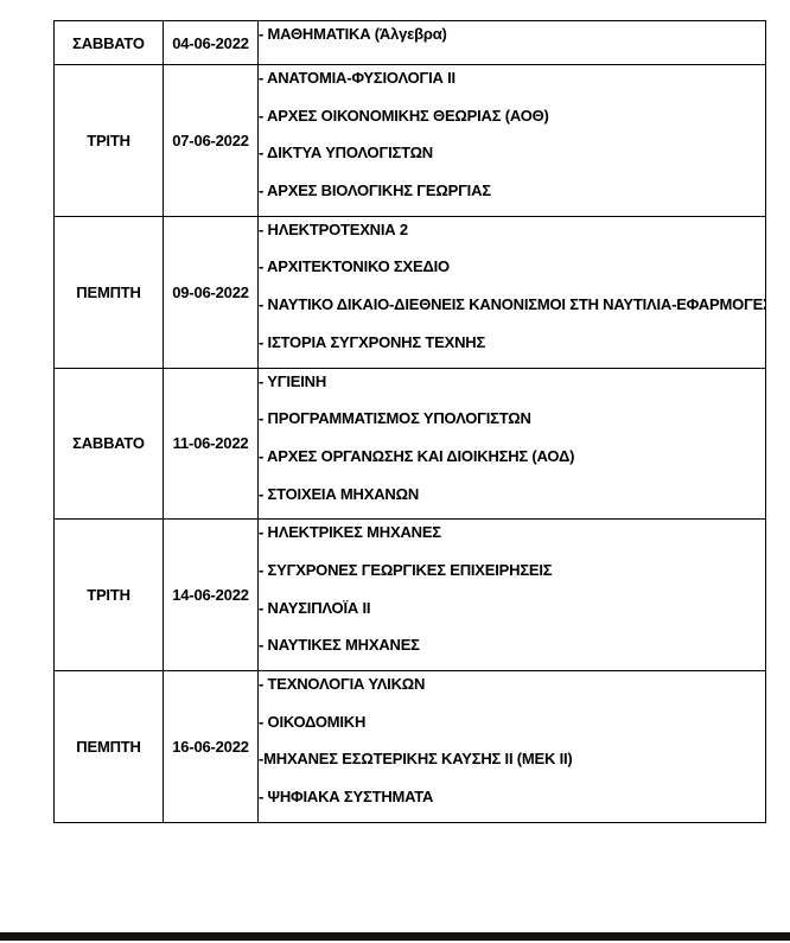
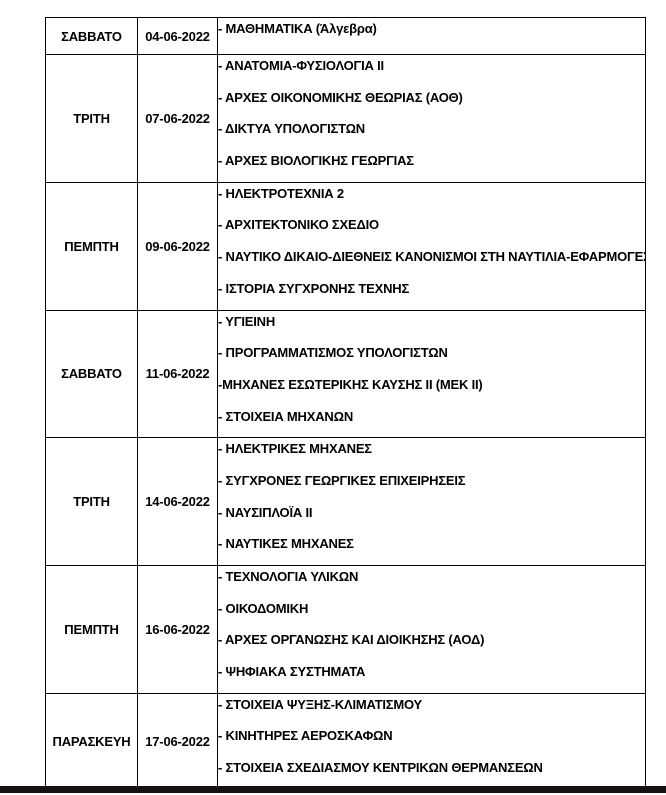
  ΣΑΒΒΑΤΟ	04-06-2022	- ΜΑΘΗΜΑΤΙΚΑ (Άλγεβρα)
  ΤΡΙΤΗ	07-06-2022	- ΑΝΑΤΟΜΙΑ-ΦΥΣΙΟΛΟΓΙΑ ΙΙ - ΑΡΧΕΣ ΟΙΚΟΝΟΜΙΚΗΣ ΘΕΩΡΙΑΣ (ΑΟΘ) - ΔΙΚΤΥΑ ΥΠΟΛΟΓΙΣΤΩΝ - ΑΡΧΕΣ ΒΙΟΛΟΓΙΚΗΣ ΓΕΩΡΓΙΑΣ
  ΠΕΜΠΤΗ	09-06-2022	- ΗΛΕΚΤΡΟΤΕΧΝΙΑ 2 - ΑΡΧΙΤΕΚΤΟΝΙΚΟ ΣΧΕΔΙΟ - ΝΑΥΤΙΚΟ ΔΙΚΑΙΟ-ΔΙΕΘΝΕΙΣ ΚΑΝΟΝΙΣΜΟΙ ΣΤΗ ΝΑΥΤΙΛΙΑ-ΕΦΑΡΜΟΓΕ - ΙΣΤΟΡΙΑ ΣΥΓΧΡΟΝΗΣ ΤΕΧΝΗΣ
- ΣΑΒΒΑΤΟ	11-06-2022	- ΥΓΙΕΙΝΗ - ΠΡΟΓΡΑΜΜΑΤΙΣΜΟΣ ΥΠΟΛΟΓΙΣΤΩΝ - ΑΡΧΕΣ ΟΡΓΑΝΩΣΗΣ ΚΑΙ ΔΙΟΙΚΗΣΗΣ (ΑΟΔ) - ΣΤΟΙΧΕΙΑ ΜΗΧΑΝΩΝ
+ ΣΑΒΒΑΤΟ	11-06-2022	- ΥΓΙΕΙΝΗ - ΠΡΟΓΡΑΜΜΑΤΙΣΜΟΣ ΥΠΟΛΟΓΙΣΤΩΝ -ΜΗΧΑΝΕΣ ΕΣΩΤΕΡΙΚΗΣ ΚΑΥΣΗΣ ΙΙ (ΜΕΚ ΙΙ) - ΣΤΟΙΧΕΙΑ ΜΗΧΑΝΩΝ
  ΤΡΙΤΗ	14-06-2022	- ΗΛΕΚΤΡΙΚΕΣ ΜΗΧΑΝΕΣ - ΣΥΓΧΡΟΝΕΣ ΓΕΩΡΓΙΚΕΣ ΕΠΙΧΕΙΡΗΣΕΙΣ - ΝΑΥΣΙΠΛΟΪΑ ΙΙ - ΝΑΥΤΙΚΕΣ ΜΗΧΑΝΕΣ
- ΠΕΜΠΤΗ	16-06-2022	- ΤΕΧΝΟΛΟΓΙΑ ΥΛΙΚΩΝ - ΟΙΚΟΔΟΜΙΚΗ -ΜΗΧΑΝΕΣ ΕΣΩΤΕΡΙΚΗΣ ΚΑΥΣΗΣ ΙΙ (ΜΕΚ ΙΙ) - ΨΗΦΙΑΚΑ ΣΥΣΤΗΜΑΤΑ
+ ΠΕΜΠΤΗ	16-06-2022	- ΤΕΧΝΟΛΟΓΙΑ ΥΛΙΚΩΝ - ΟΙΚΟΔΟΜΙΚΗ - ΑΡΧΕΣ ΟΡΓΑΝΩΣΗΣ ΚΑΙ ΔΙΟΙΚΗΣΗΣ (ΑΟΔ) - ΨΗΦΙΑΚΑ ΣΥΣΤΗΜΑΤΑ
+ ΠΑΡΑΣΚΕΥΗ	17-06-2022	- ΣΤΟΙΧΕΙΑ ΨΥΞΗΣ-ΚΛΙΜΑΤΙΣΜΟΥ - ΚΙΝΗΤΗΡΕΣ ΑΕΡΟΣΚΑΦΩΝ - ΣΤΟΙΧΕΙΑ ΣΧΕΔΙΑΣΜΟΥ ΚΕΝΤΡΙΚΩΝ ΘΕΡΜΑΝΣΕΩΝ
